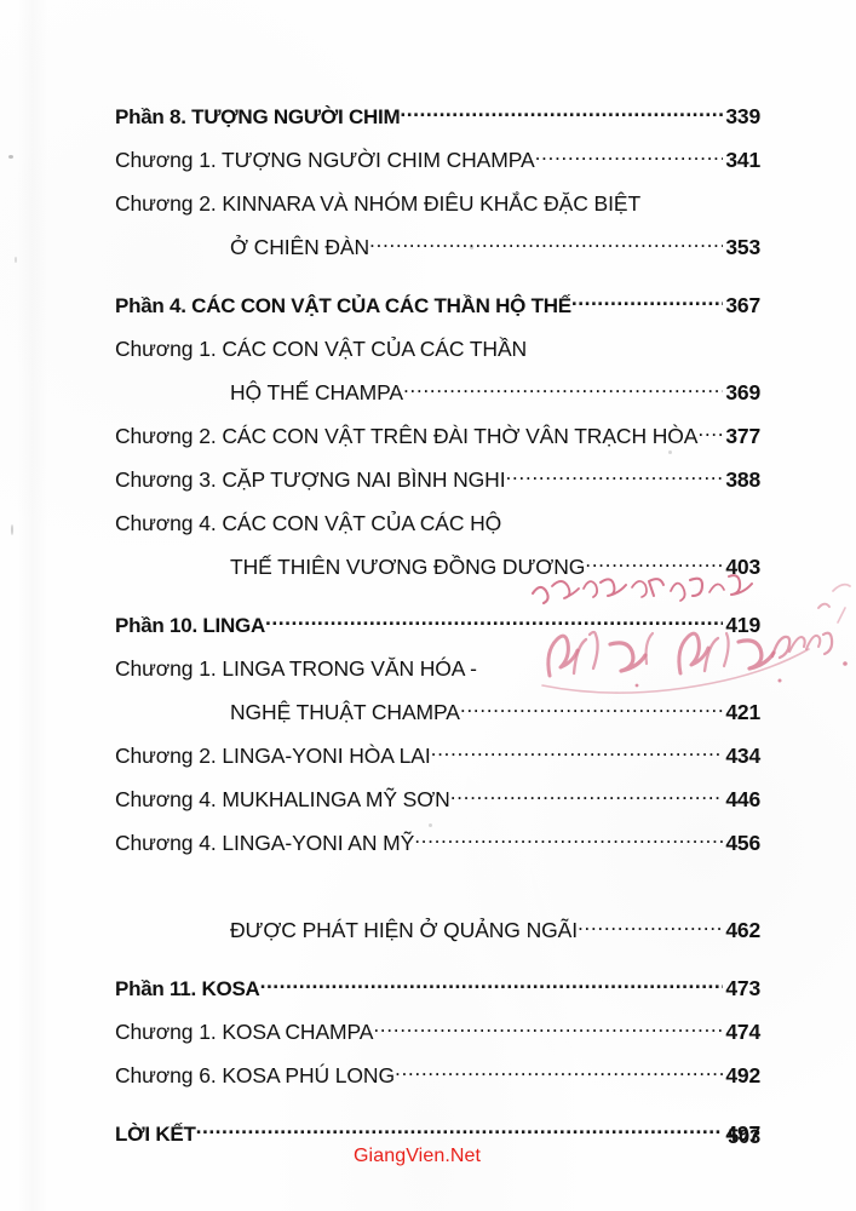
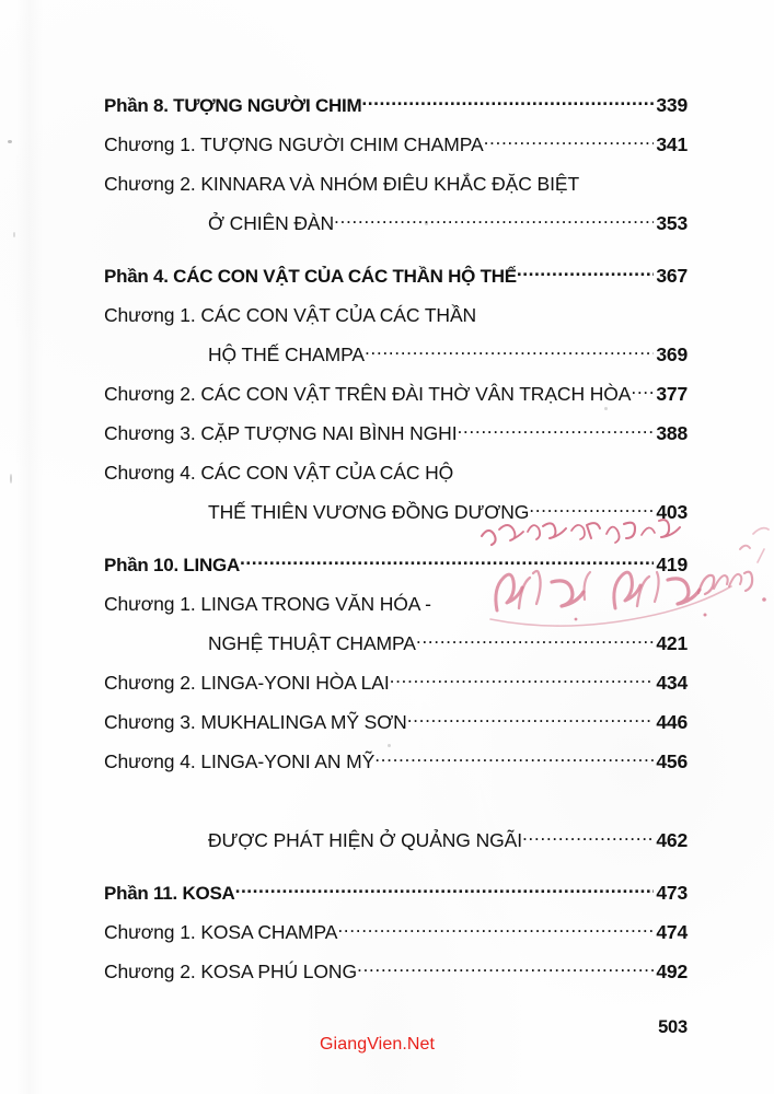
  Phần 8. TƯỢNG NGƯỜI CHIM
  339
  Chương 1. TƯỢNG NGƯỜI CHIM CHAMPA
  341
  Chương 2. KINNARA VÀ NHÓM ĐIÊU KHẮC ĐẶC BIỆT
  Ở CHIÊN ĐÀN
  353
  Phần 4. CÁC CON VẬT CỦA CÁC THẦN HỘ THẾ
  367
  Chương 1. CÁC CON VẬT CỦA CÁC THẦN
  HỘ THẾ CHAMPA
  369
  Chương 2. CÁC CON VẬT TRÊN ĐÀI THỜ VÂN TRẠCH HÒA
  377
  Chương 3. CẶP TƯỢNG NAI BÌNH NGHI
  388
  Chương 4. CÁC CON VẬT CỦA CÁC HỘ
  THẾ THIÊN VƯƠNG ĐỒNG DƯƠNG
  403
  Phần 10. LINGA
  419
  Chương 1. LINGA TRONG VĂN HÓA -
  NGHỆ THUẬT CHAMPA
  421
  Chương 2. LINGA-YONI HÒA LAI
  434
- Chương 4. MUKHALINGA MỸ SƠN
+ Chương 3. MUKHALINGA MỸ SƠN
  446
  Chương 4. LINGA-YONI AN MỸ
  456
  ĐƯỢC PHÁT HIỆN Ở QUẢNG NGÃI
  462
  Phần 11. KOSA
  473
  Chương 1. KOSA CHAMPA
  474
- Chương 6. KOSA PHÚ LONG
+ Chương 2. KOSA PHÚ LONG
  492
- LỜI KẾT
- 497
  GiangVien.Net
  503
